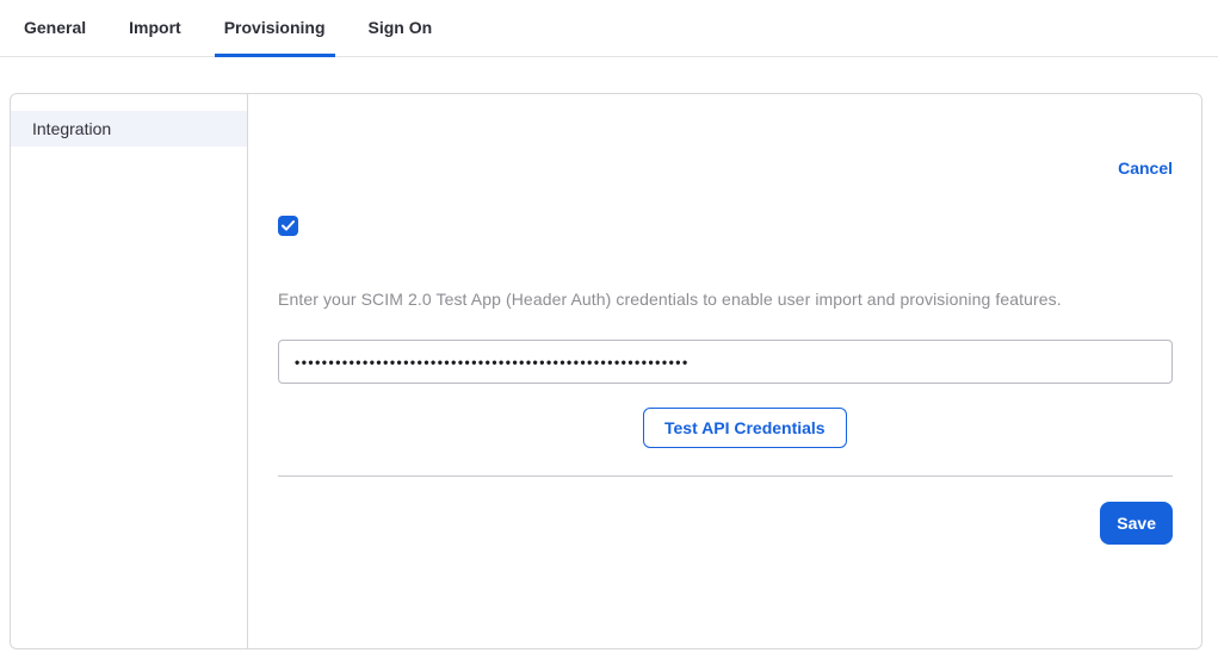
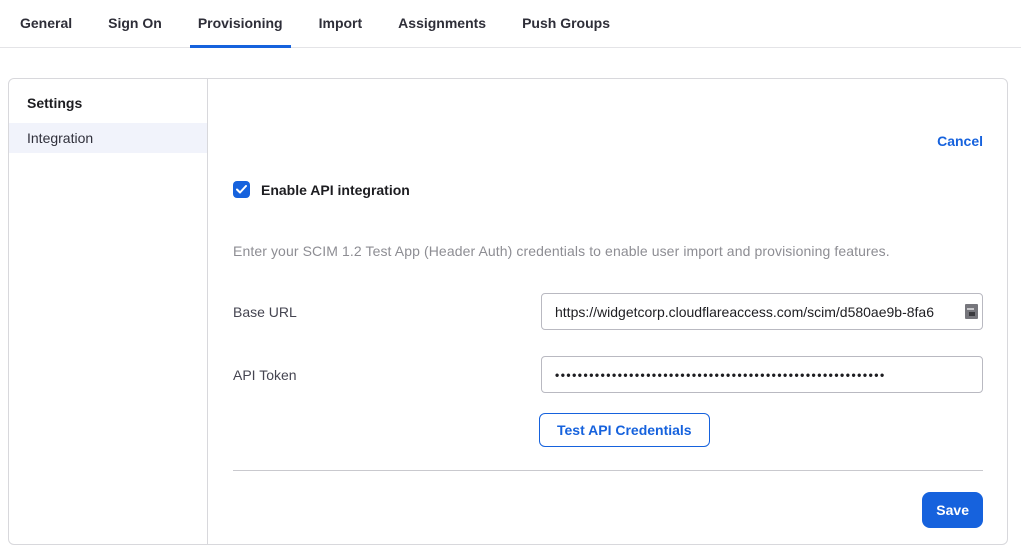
  General
- Import
+ Sign On
  Provisioning
- Sign On
+ Import
+ Assignments
+ Push Groups
+ Settings
  Integration
  Cancel
+ Enable API integration
- Enter your SCIM 2.0 Test App (Header Auth) credentials to enable user import and provisioning features.
+ Enter your SCIM 1.2 Test App (Header Auth) credentials to enable user import and provisioning features.
+ Base URL
+ https://widgetcorp.cloudflareaccess.com/scim/d580ae9b-8fa6
+ API Token
  ••••••••••••••••••••••••••••••••••••••••••••••••••••••••••
  Test API Credentials
  Save
